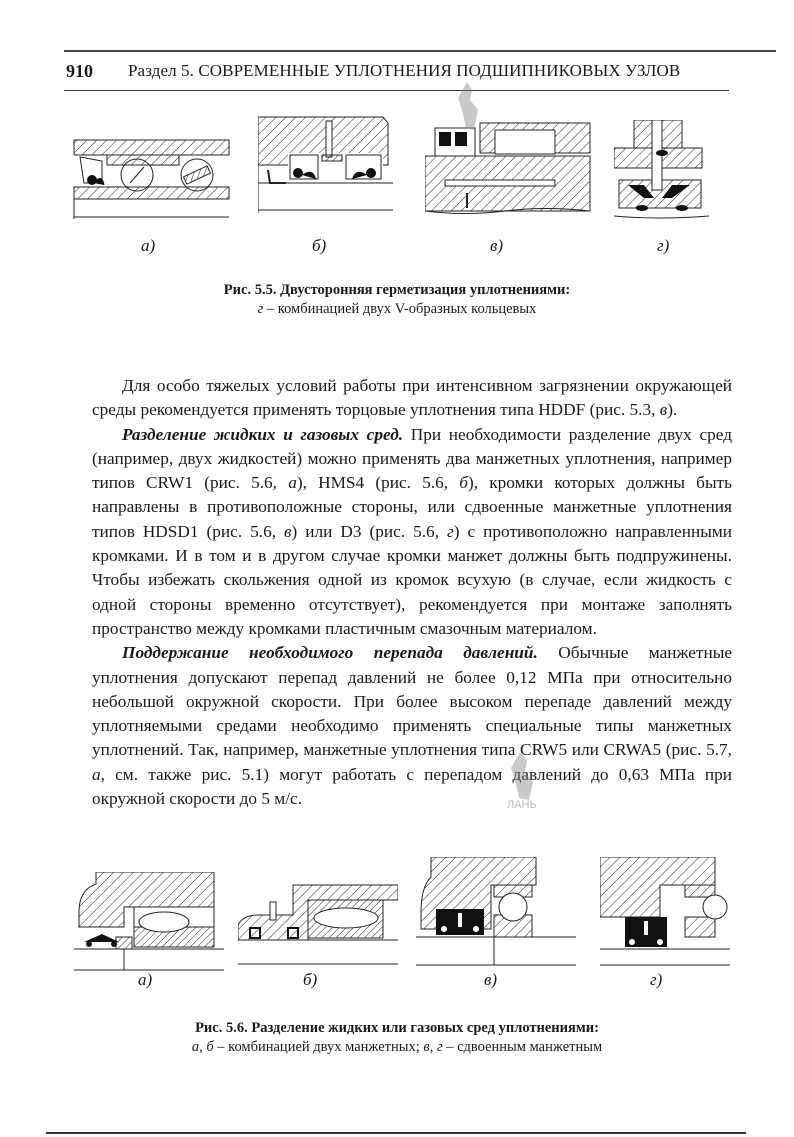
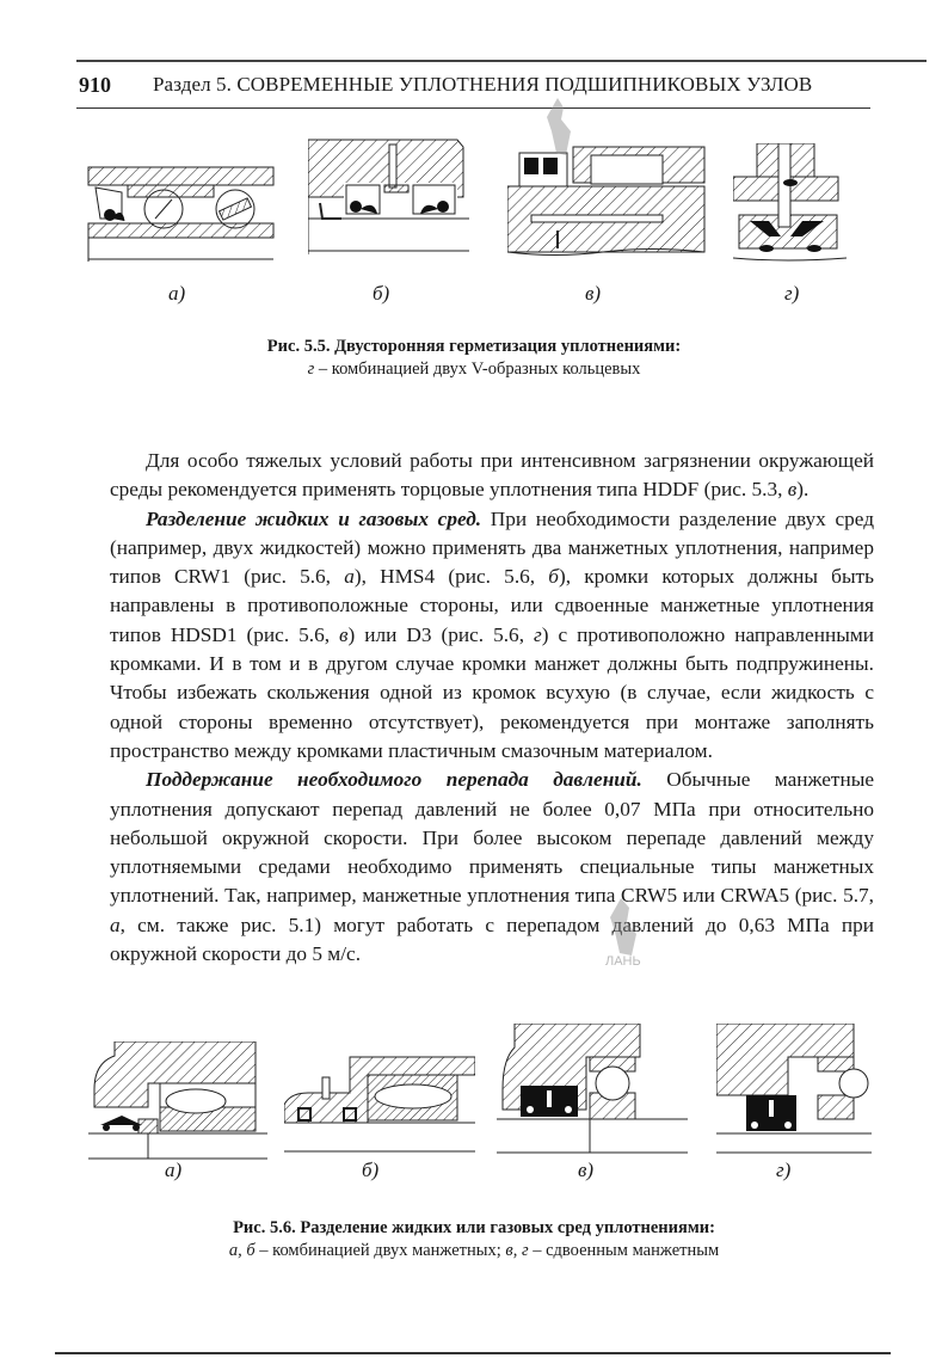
  910
  Раздел 5. СОВРЕМЕННЫЕ УПЛОТНЕНИЯ ПОДШИПНИКОВЫХ УЗЛОВ
  а)
  б)
  в)
  г)
  Рис. 5.5. Двусторонняя герметизация уплотнениями:
  г – комбинацией двух V-образных кольцевых
  Для особо тяжелых условий работы при интенсивном загрязнении окружающей среды рекомендуется применять торцовые уплотнения типа HDDF (рис. 5.3, в).
  Разделение жидких и газовых сред. При необходимости разделение двух сред (например, двух жидкостей) можно применять два манжетных уплотнения, например типов CRW1 (рис. 5.6, а), HMS4 (рис. 5.6, б), кромки которых должны быть направлены в противоположные стороны, или сдвоенные манжетные уплотнения типов HDSD1 (рис. 5.6, в) или D3 (рис. 5.6, г) с противоположно направленными кромками. И в том и в другом случае кромки манжет должны быть подпружинены. Чтобы избежать скольжения одной из кромок всухую (в случае, если жидкость с одной стороны временно отсутствует), рекомендуется при монтаже заполнять пространство между кромками пластичным смазочным материалом.
- Поддержание необходимого перепада давлений. Обычные манжетные уплотнения допускают перепад давлений не более 0,12 МПа при относительно небольшой окружной скорости. При более высоком перепаде давлений между уплотняемыми средами необходимо применять специальные типы манжетных уплотнений. Так, например, манжетные уплотнения типа CRW5 или CRWA5 (рис. 5.7, а, см. также рис. 5.1) могут работать с перепадом давлений до 0,63 МПа при окружной скорости до 5 м/с.
+ Поддержание необходимого перепада давлений. Обычные манжетные уплотнения допускают перепад давлений не более 0,07 МПа при относительно небольшой окружной скорости. При более высоком перепаде давлений между уплотняемыми средами необходимо применять специальные типы манжетных уплотнений. Так, например, манжетные уплотнения типа CRW5 или CRWA5 (рис. 5.7, а, см. также рис. 5.1) могут работать с перепадом давлений до 0,63 МПа при окружной скорости до 5 м/с.
  а)
  б)
  в)
  г)
  Рис. 5.6. Разделение жидких или газовых сред уплотнениями:
  а, б – комбинацией двух манжетных; в, г – сдвоенным манжетным
  ЛАНЬ
